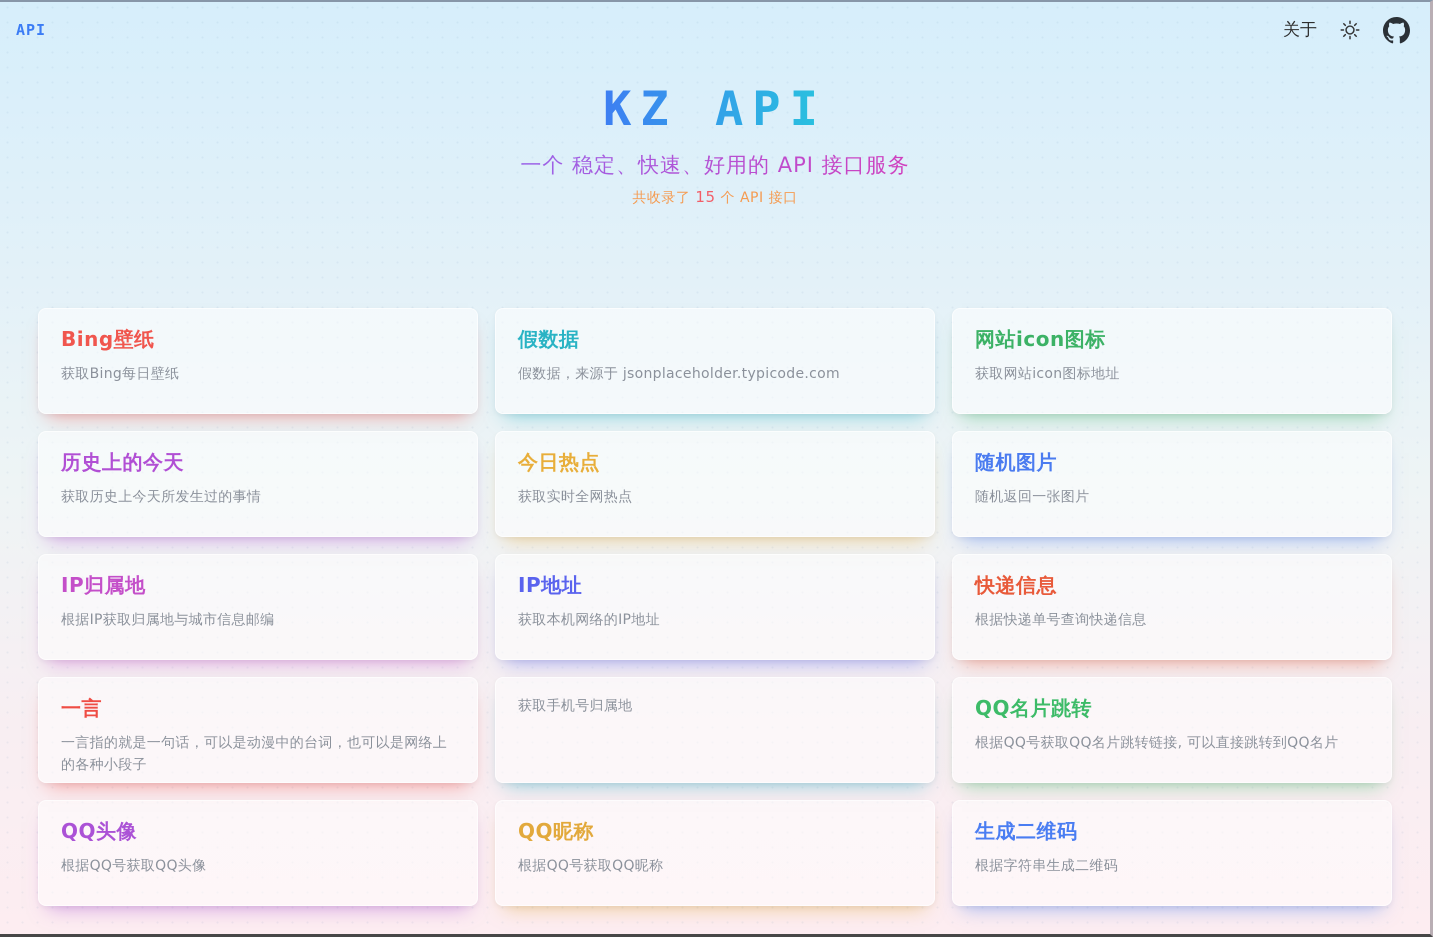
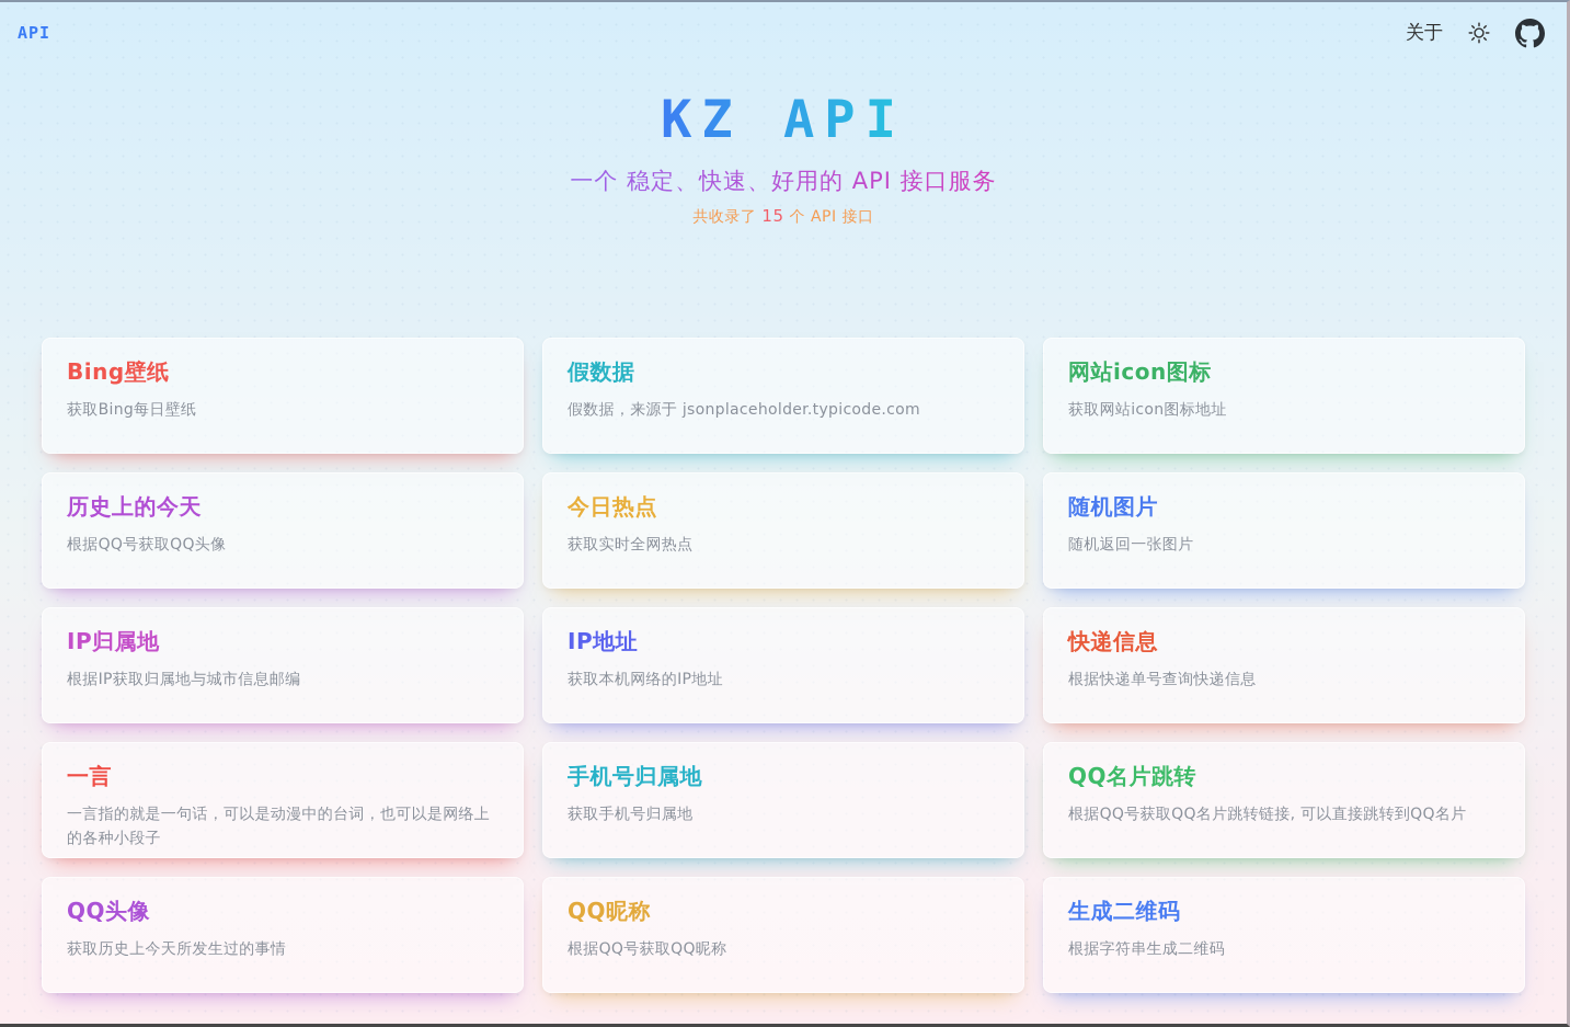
  API
  关于
  KZ API
  一个 稳定、快速、好用的 API 接口服务
  共收录了 15 个 API 接口
  Bing壁纸
  获取Bing每日壁纸
  假数据
  假数据，来源于 jsonplaceholder.typicode.com
  网站icon图标
  获取网站icon图标地址
  历史上的今天
- 获取历史上今天所发生过的事情
+ 根据QQ号获取QQ头像
  今日热点
  获取实时全网热点
  随机图片
  随机返回一张图片
  IP归属地
  根据IP获取归属地与城市信息邮编
  IP地址
  获取本机网络的IP地址
  快递信息
  根据快递单号查询快递信息
  一言
  一言指的就是一句话，可以是动漫中的台词，也可以是网络上的各种小段子
+ 手机号归属地
  获取手机号归属地
  QQ名片跳转
  根据QQ号获取QQ名片跳转链接, 可以直接跳转到QQ名片
  QQ头像
- 根据QQ号获取QQ头像
+ 获取历史上今天所发生过的事情
  QQ昵称
  根据QQ号获取QQ昵称
  生成二维码
  根据字符串生成二维码
